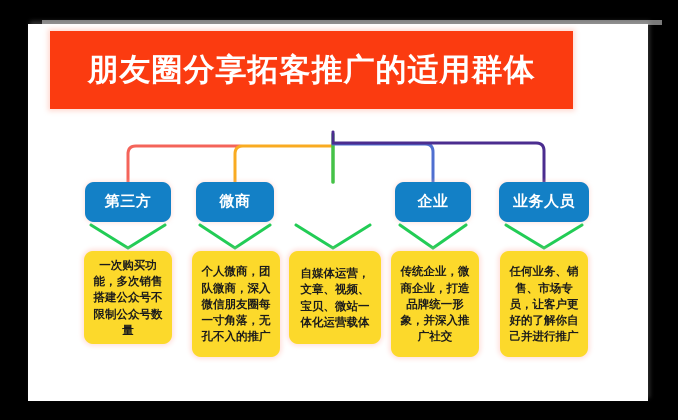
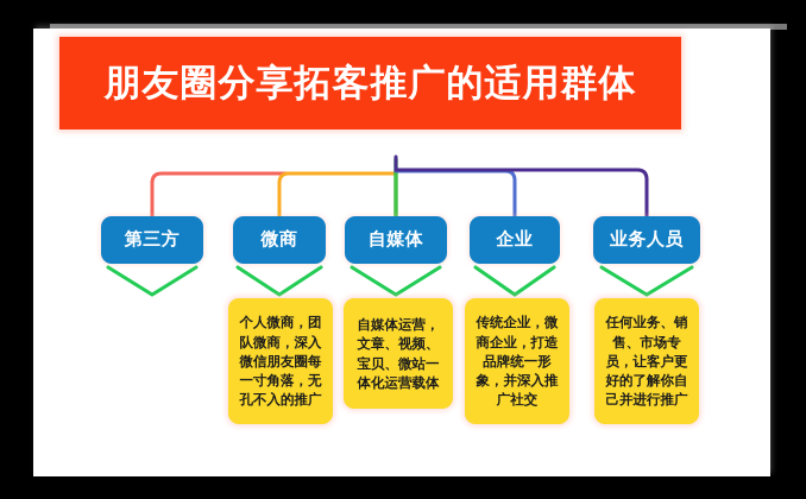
  第三方
  微商
+ 自媒体
  企业
  业务人员
- 一次购买功能，多次销售搭建公众号不限制公众号数量
  个人微商，团队微商，深入微信朋友圈每一寸角落，无孔不入的推广
  自媒体运营，文章、视频、宝贝、微站一体化运营载体
  传统企业，微商企业，打造品牌统一形象，并深入推广社交
  任何业务、销售、市场专员，让客户更好的了解你自己并进行推广
  朋友圈分享拓客推广的适用群体
